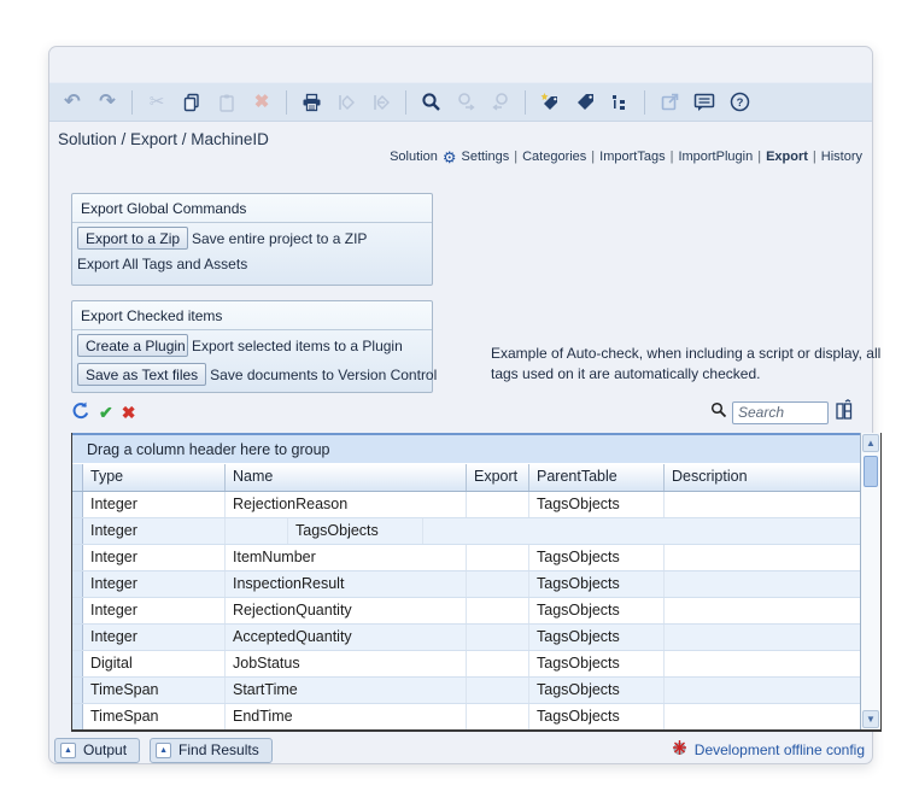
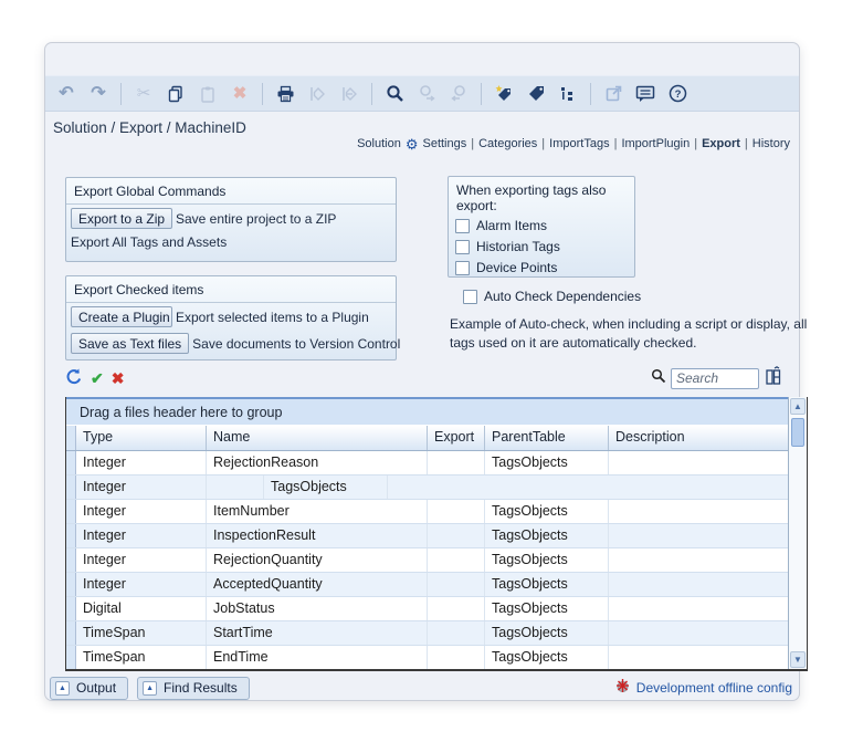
  ↶
  ↷
  ✂
  ✖
  ?
  Solution / Export / MachineID
  Solution
  ⚙
  Settings
  |
  Categories
  |
  ImportTags
  |
  ImportPlugin
  |
  Export
  |
  History
  Export Global Commands
  Export to a Zip
  Save entire project to a ZIP
  Export All Tags and Assets
  Export Checked items
  Create a Plugin
  Export selected items to a Plugin
  Save as Text files
  Save documents to Version Control
+ When exporting tags also export:
+ Alarm Items
+ Historian Tags
+ Device Points
+ Auto Check Dependencies
  Example of Auto-check, when including a script or display, all tags used on it are automatically checked.
  ✔
  ✖
  Search
- Drag a column header here to group
+ Drag a files header here to group
  Type
  Name
  Export
  ParentTable
  Description
  Integer
  RejectionReason
  TagsObjects
  Integer
  TagsObjects
  Integer
  ItemNumber
  TagsObjects
  Integer
  InspectionResult
  TagsObjects
  Integer
  RejectionQuantity
  TagsObjects
  Integer
  AcceptedQuantity
  TagsObjects
  Digital
  JobStatus
  TagsObjects
  TimeSpan
  StartTime
  TagsObjects
  TimeSpan
  EndTime
  TagsObjects
  ▲
  ▼
  Output
  Find Results
  Development offline config
